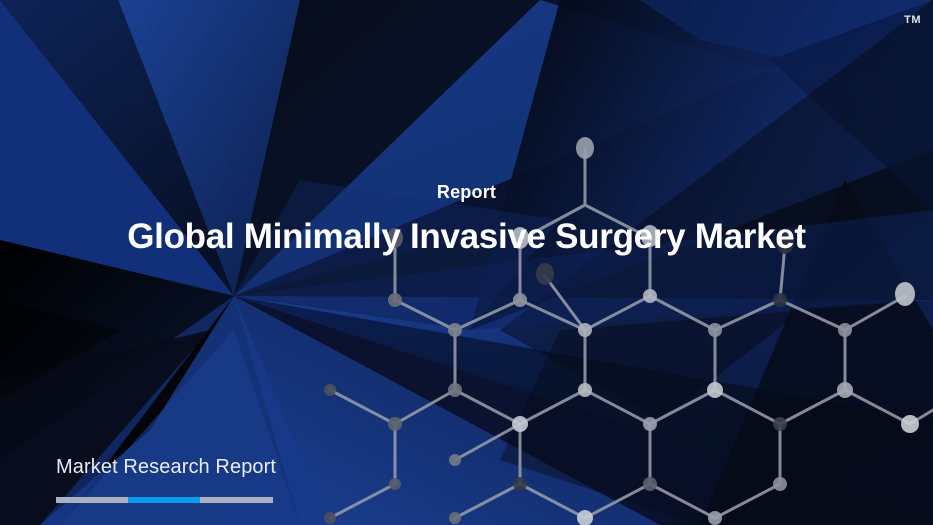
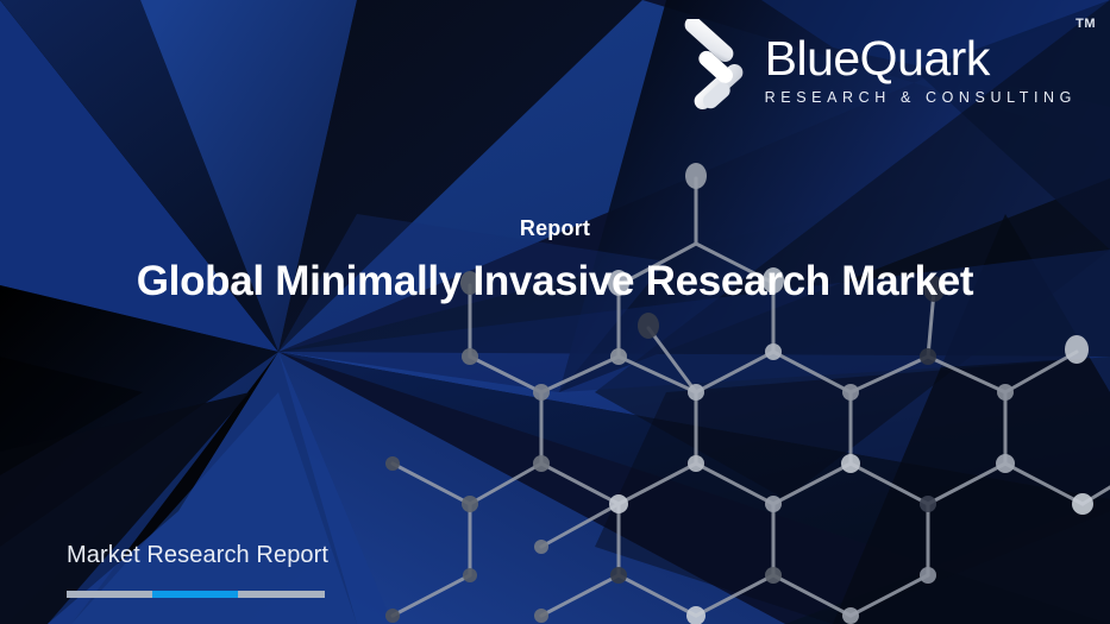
  TM
+ BlueQuark
+ RESEARCH & CONSULTING
  Report
- Global Minimally Invasive Surgery Market
+ Global Minimally Invasive Research Market
  Market Research Report
